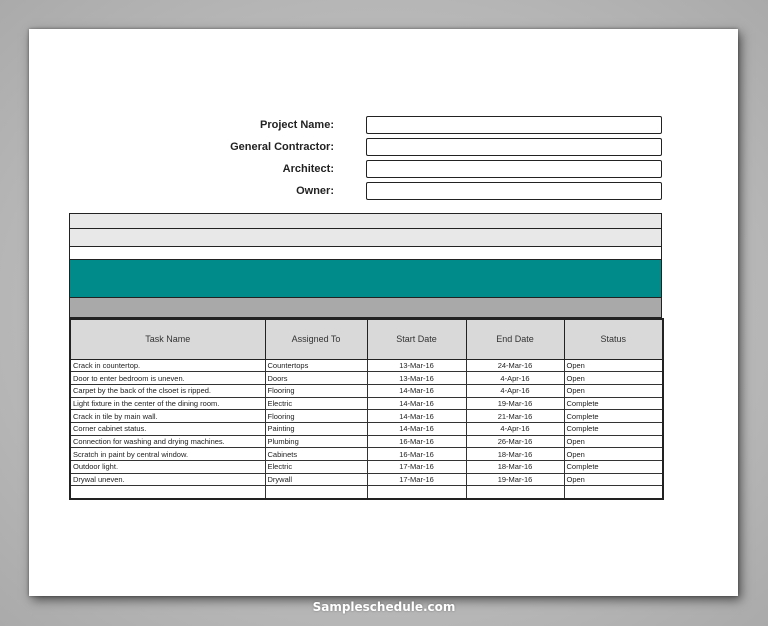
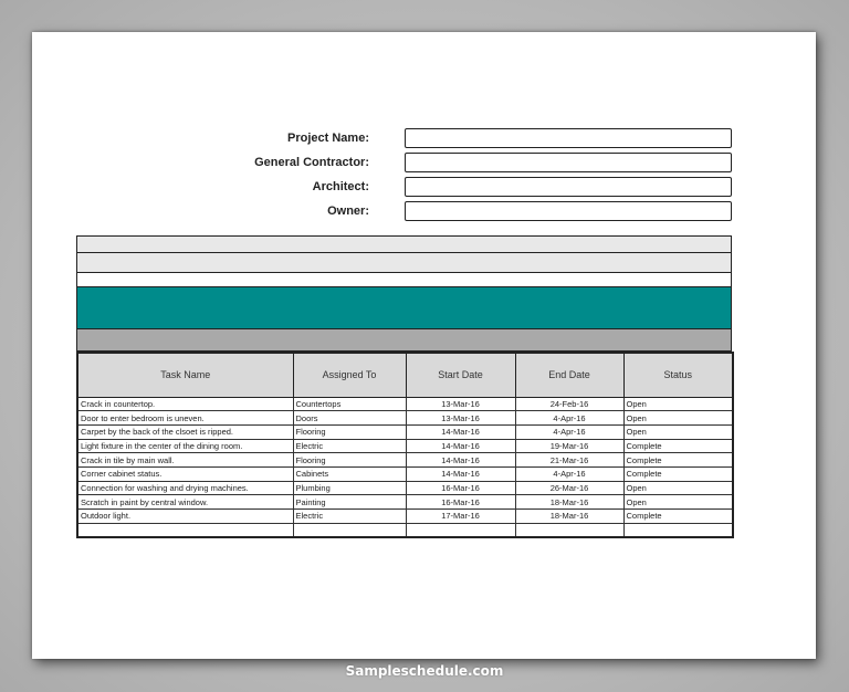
  Project Name:
  General Contractor:
  Architect:
  Owner:
  Task Name	Assigned To	Start Date	End Date	Status
- Crack in countertop.	Countertops	13-Mar-16	24-Mar-16	Open
+ Crack in countertop.	Countertops	13-Mar-16	24-Feb-16	Open
  Door to enter bedroom is uneven.	Doors	13-Mar-16	4-Apr-16	Open
  Carpet by the back of the clsoet is ripped.	Flooring	14-Mar-16	4-Apr-16	Open
  Light fixture in the center of the dining room.	Electric	14-Mar-16	19-Mar-16	Complete
  Crack in tile by main wall.	Flooring	14-Mar-16	21-Mar-16	Complete
- Corner cabinet status.	Painting	14-Mar-16	4-Apr-16	Complete
+ Corner cabinet status.	Cabinets	14-Mar-16	4-Apr-16	Complete
  Connection for washing and drying machines.	Plumbing	16-Mar-16	26-Mar-16	Open
- Scratch in paint by central window.	Cabinets	16-Mar-16	18-Mar-16	Open
+ Scratch in paint by central window.	Painting	16-Mar-16	18-Mar-16	Open
  Outdoor light.	Electric	17-Mar-16	18-Mar-16	Complete
- Drywal uneven.	Drywall	17-Mar-16	19-Mar-16	Open
  Sampleschedule.com
